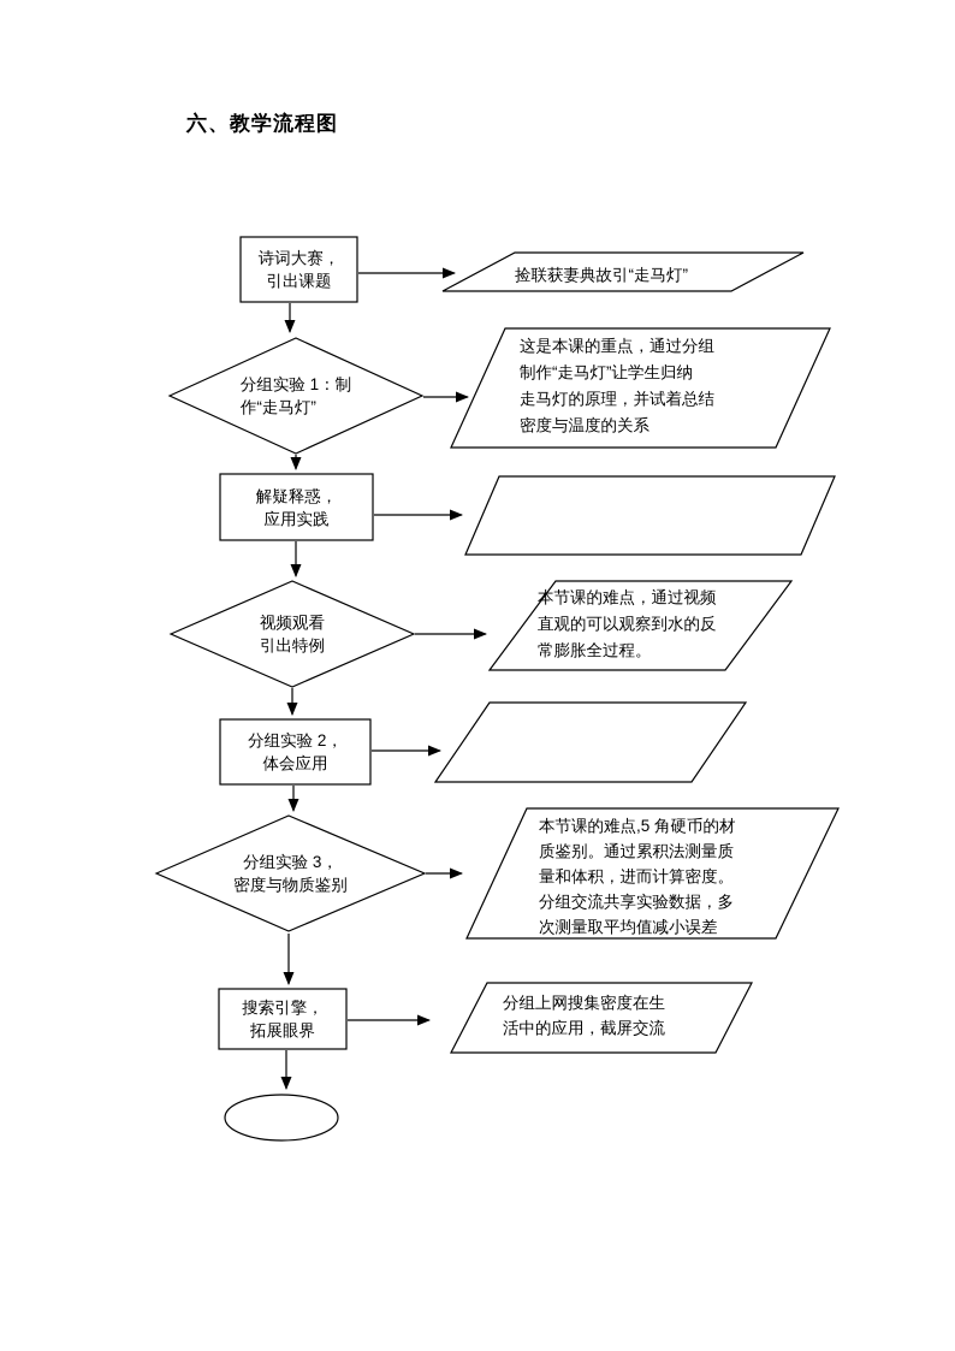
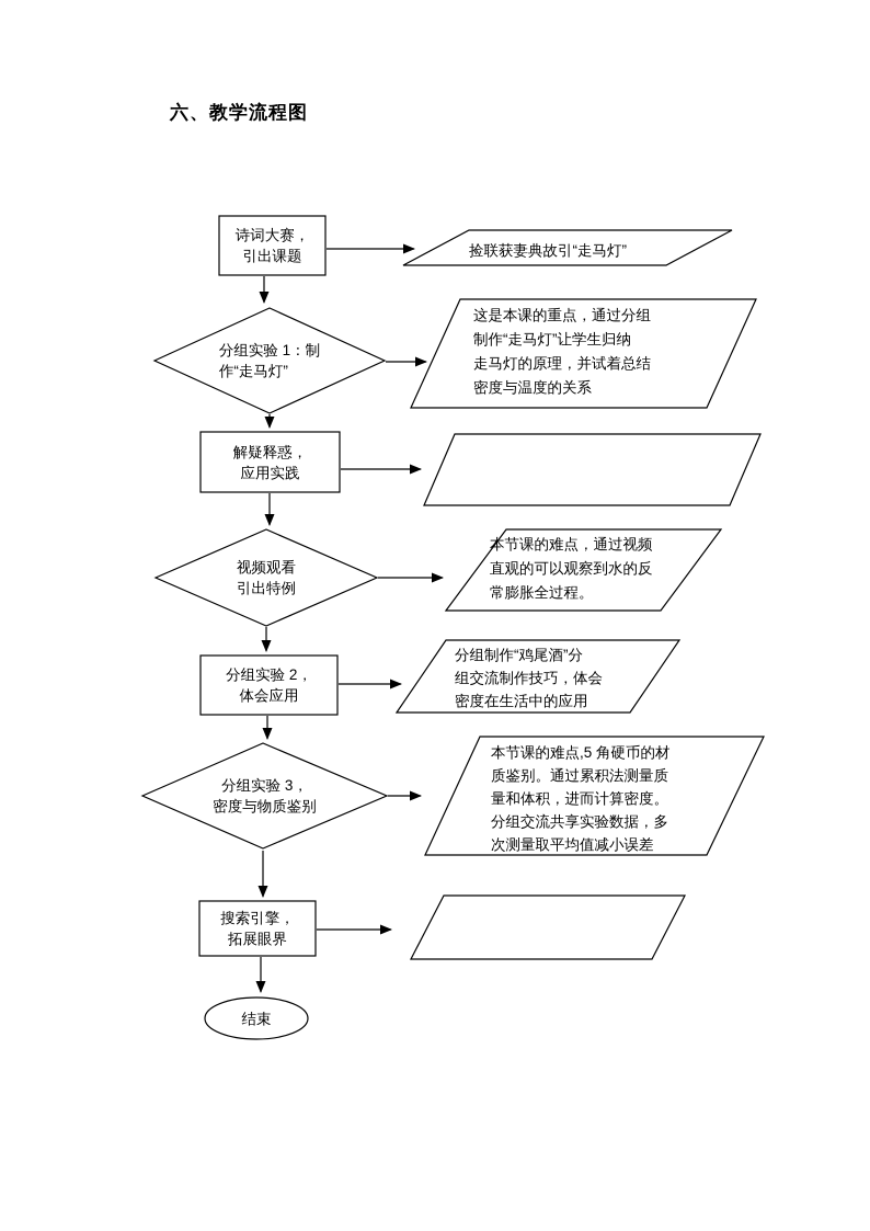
  六、教学流程图
  诗词大赛，
  引出课题
  分组实验 1：制
  作“走马灯”
  解疑释惑，
  应用实践
  视频观看
  引出特例
  分组实验 2，
  体会应用
  分组实验 3，
  密度与物质鉴别
  搜索引擎，
  拓展眼界
+ 结束
  捡联获妻典故引“走马灯”
  这是本课的重点，通过分组
  制作“走马灯”让学生归纳
  走马灯的原理，并试着总结
  密度与温度的关系
  本节课的难点，通过视频
  直观的可以观察到水的反
  常膨胀全过程。
+ 分组制作“鸡尾酒”分
+ 组交流制作技巧，体会
+ 密度在生活中的应用
  本节课的难点,5 角硬币的材
  质鉴别。通过累积法测量质
  量和体积，进而计算密度。
  分组交流共享实验数据，多
  次测量取平均值减小误差
- 分组上网搜集密度在生
- 活中的应用，截屏交流
